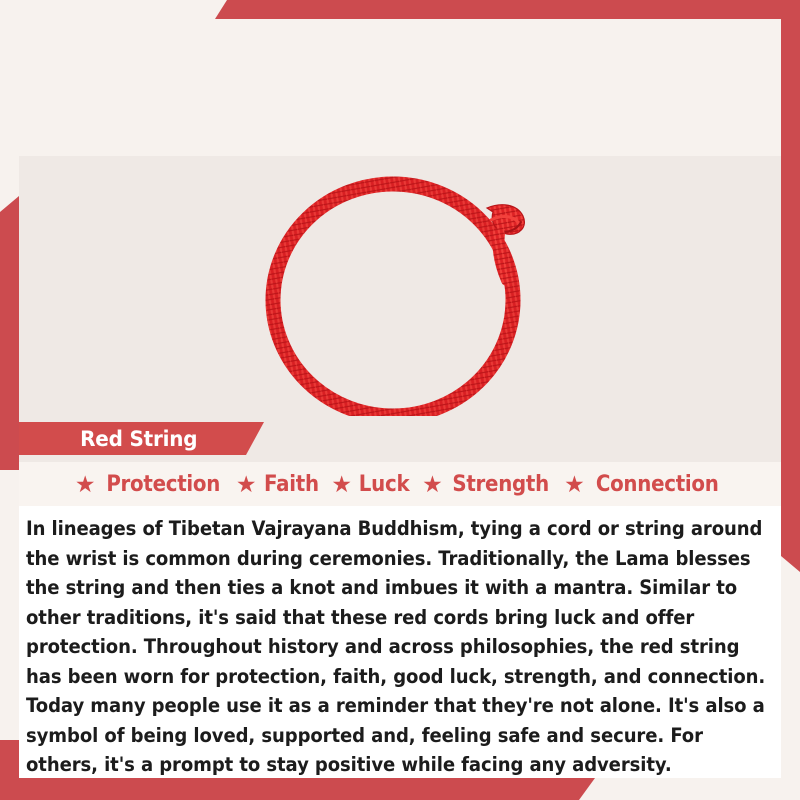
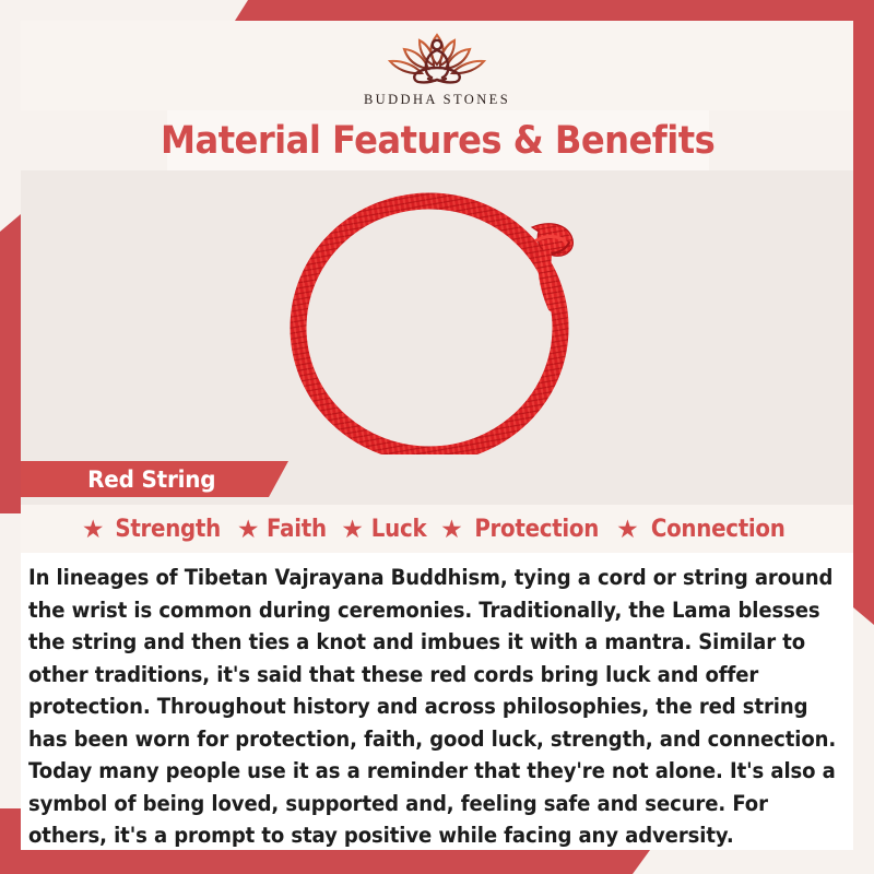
+ BUDDHA STONES
+ Material Features & Benefits
  Red String
  ★
- Protection
+ Strength
  ★
  Faith
  ★
  Luck
  ★
- Strength
+ Protection
  ★
  Connection
  In lineages of Tibetan Vajrayana Buddhism, tying a cord or string around the wrist is common during ceremonies. Traditionally, the Lama blesses the string and then ties a knot and imbues it with a mantra. Similar to other traditions, it's said that these red cords bring luck and offer protection. Throughout history and across philosophies, the red string has been worn for protection, faith, good luck, strength, and connection. Today many people use it as a reminder that they're not alone. It's also a symbol of being loved, supported and, feeling safe and secure. For others, it's a prompt to stay positive while facing any adversity.
